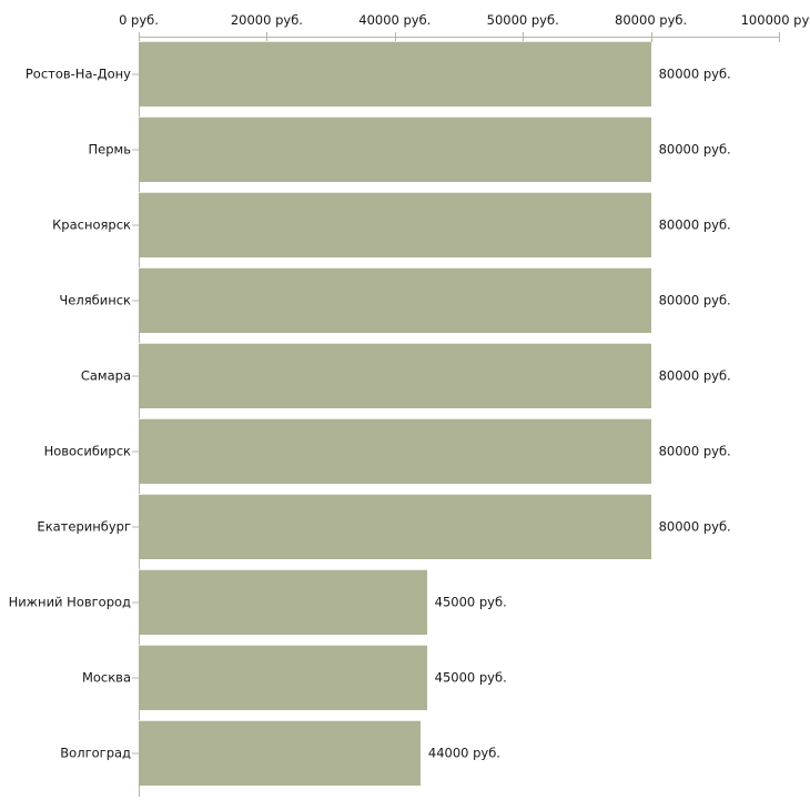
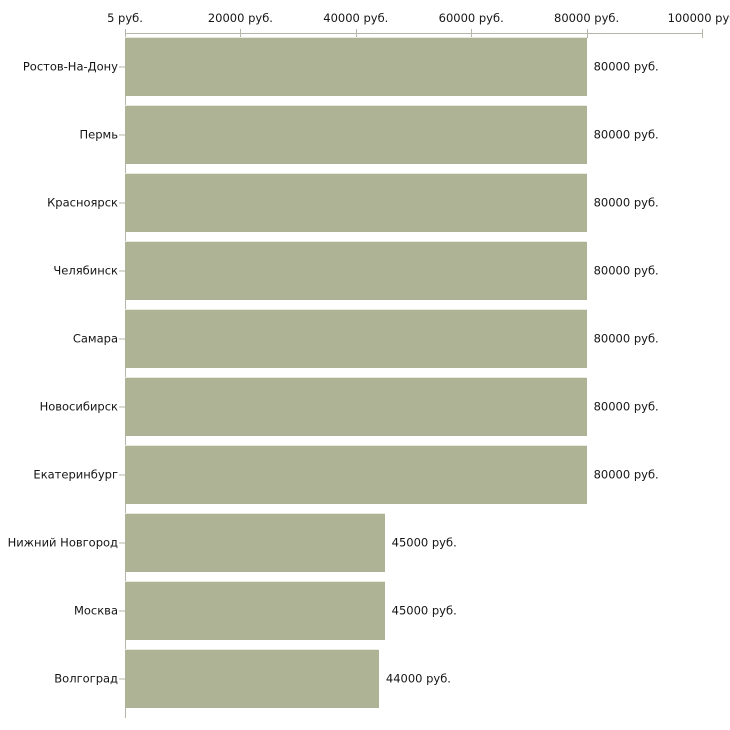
- 0 руб.
+ 5 руб.
  20000 руб.
  40000 руб.
- 50000 руб.
+ 60000 руб.
  80000 руб.
  100000 ру
  Ростов-На-Дону
  Пермь
  Красноярск
  Челябинск
  Самара
  Новосибирск
  Екатеринбург
  Нижний Новгород
  Москва
  Волгоград
  80000 руб.
  80000 руб.
  80000 руб.
  80000 руб.
  80000 руб.
  80000 руб.
  80000 руб.
  45000 руб.
  45000 руб.
  44000 руб.
